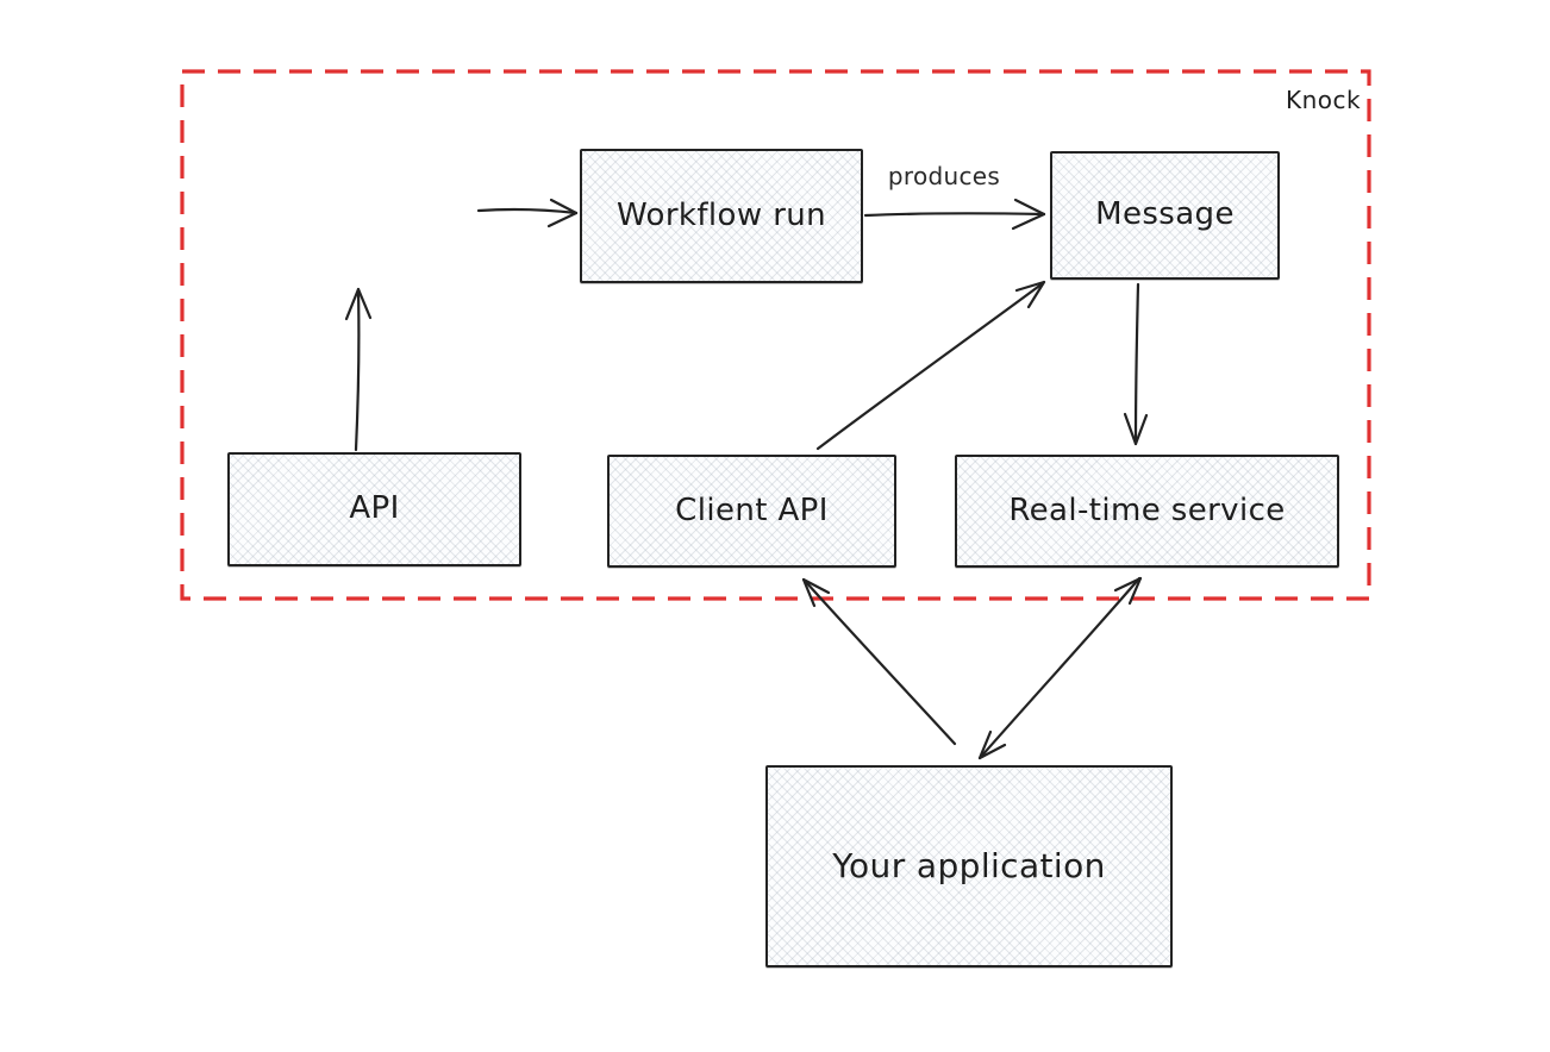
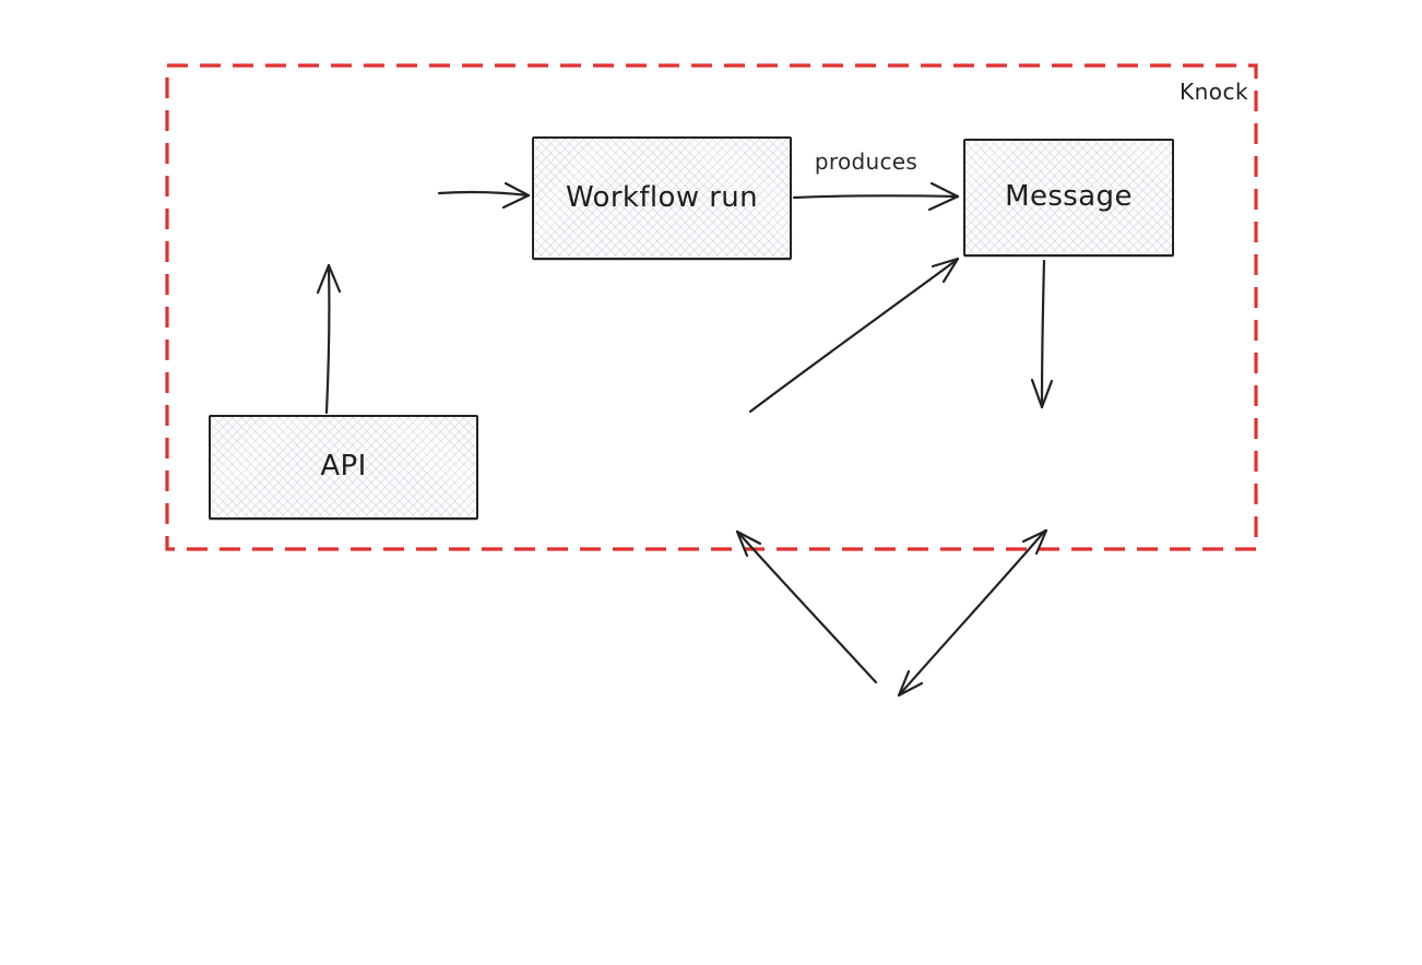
  Knock
  produces
  Workflow run
  Message
  API
- Client API
- Real-time service
- Your application
